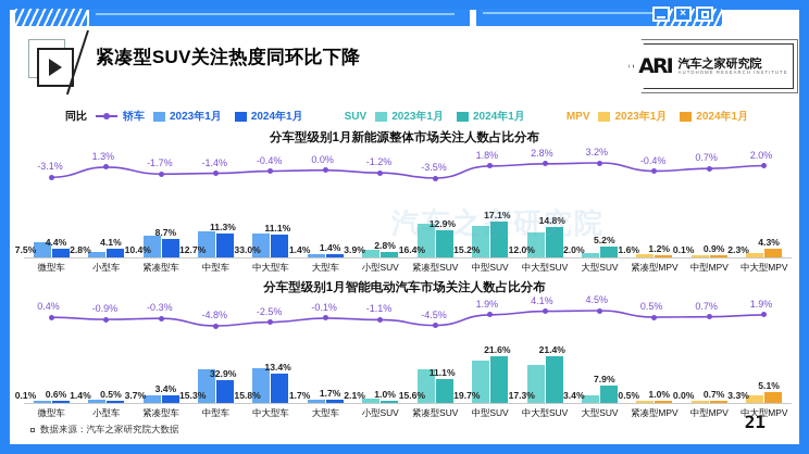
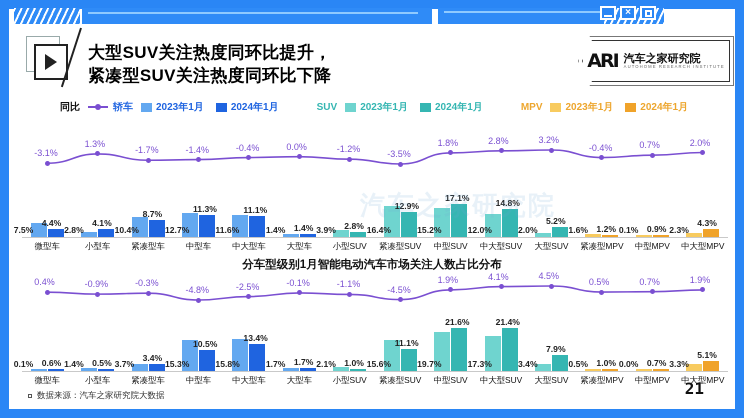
  ×
+ 大型SUV关注热度同环比提升，
  紧凑型SUV关注热度同环比下降
  ARI
  汽车之家研究院
  同比
  轿车
  2023年1月
  2024年1月
  SUV
  2023年1月
  2024年1月
  MPV
  2023年1月
  2024年1月
- 分车型级别1月新能源整体市场关注人数占比分布
  7.5%
  4.4%
  微型车
  2.8%
  4.1%
  小型车
  10.4%
  8.7%
  紧凑型车
  12.7%
  11.3%
  中型车
- 33.0%
+ 11.6%
  11.1%
  中大型车
  1.4%
  1.4%
  大型车
  3.9%
  2.8%
  小型SUV
  16.4%
  12.9%
  紧凑型SUV
  15.2%
  17.1%
  中型SUV
  12.0%
  14.8%
  中大型SUV
  2.0%
  5.2%
  大型SUV
  1.6%
  1.2%
  紧凑型MPV
  0.1%
  0.9%
  中型MPV
  2.3%
  4.3%
  中大型MPV
  -3.1%
  1.3%
  -1.7%
  -1.4%
  -0.4%
  0.0%
  -1.2%
  -3.5%
  1.8%
  2.8%
  3.2%
  -0.4%
  0.7%
  2.0%
  分车型级别1月智能电动汽车市场关注人数占比分布
  0.1%
  0.6%
  微型车
  1.4%
  0.5%
  小型车
  3.7%
  3.4%
  紧凑型车
  15.3%
- 32.9%
+ 10.5%
  中型车
  15.8%
  13.4%
  中大型车
  1.7%
  1.7%
  大型车
  2.1%
  1.0%
  小型SUV
  15.6%
  11.1%
  紧凑型SUV
  19.7%
  21.6%
  中型SUV
  17.3%
  21.4%
  中大型SUV
  3.4%
  7.9%
  大型SUV
  0.5%
  1.0%
  紧凑型MPV
  0.0%
  0.7%
  中型MPV
  3.3%
  5.1%
  中大型MPV
  0.4%
  -0.9%
  -0.3%
  -4.8%
  -2.5%
  -0.1%
  -1.1%
  -4.5%
  1.9%
  4.1%
  4.5%
  0.5%
  0.7%
  1.9%
  汽车之家研究院
  数据来源：汽车之家研究院大数据
  21
